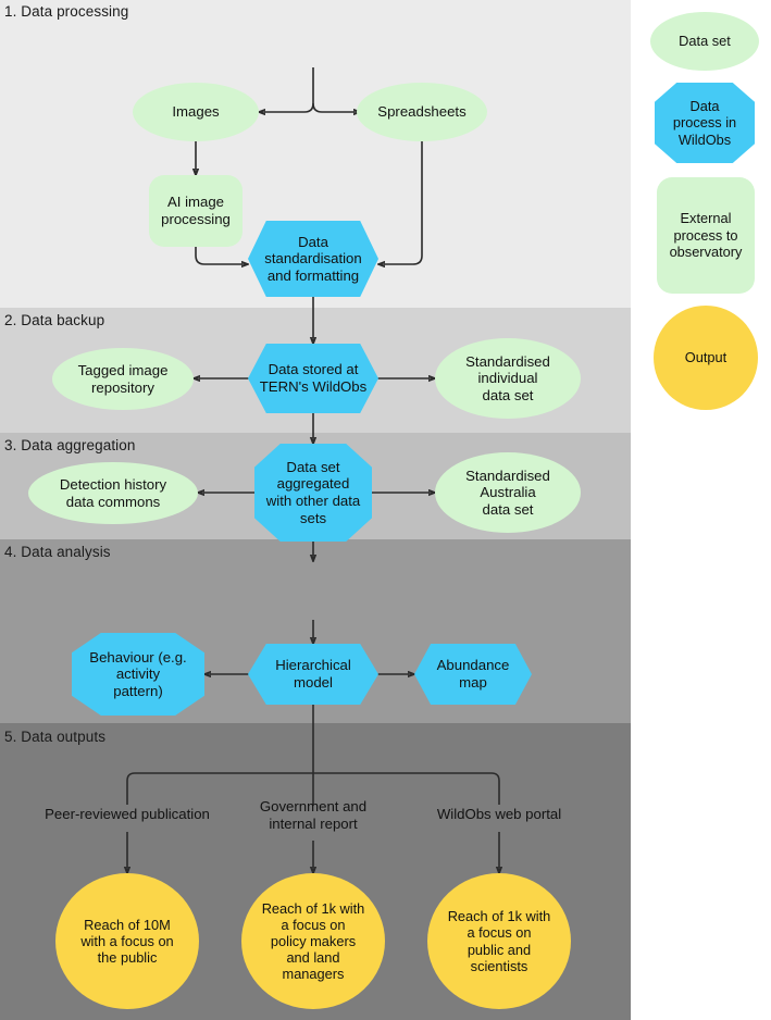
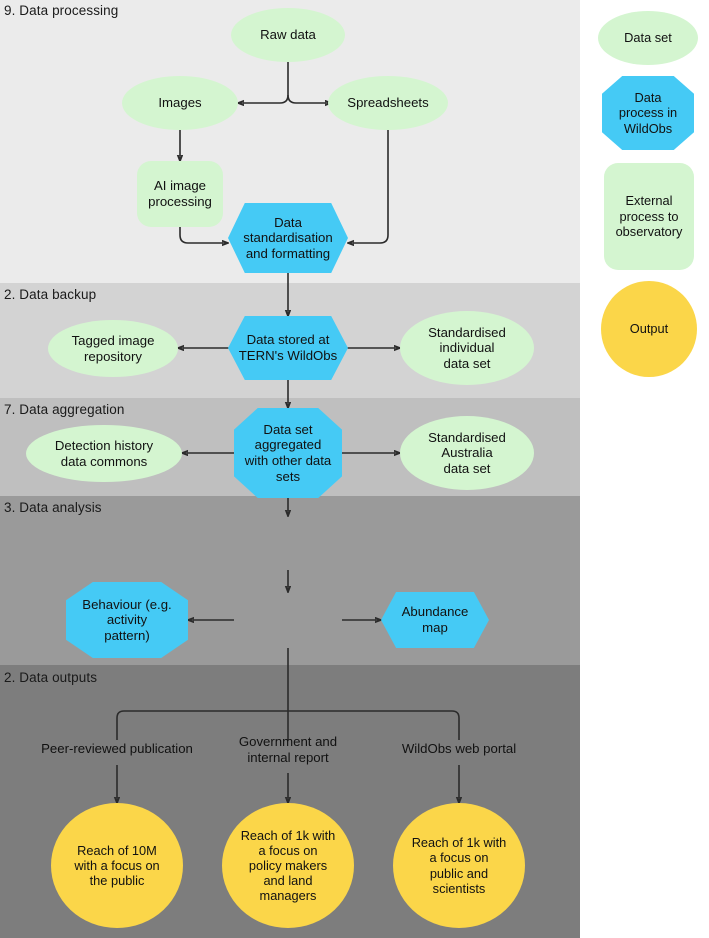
- 1. Data processing
+ 9. Data processing
  2. Data backup
- 3. Data aggregation
+ 7. Data aggregation
- 4. Data analysis
+ 3. Data analysis
- 5. Data outputs
+ 2. Data outputs
+ Raw data
  Images
  Spreadsheets
  AI image
  processing
  Data
  standardisation
  and formatting
  Data stored at
  TERN's WildObs
  Tagged image
  repository
  Standardised
  individual
  data set
  Data set
  aggregated
  with other data
  sets
  Detection history
  data commons
  Standardised
  Australia
  data set
- Hierarchical
- model
  Behaviour (e.g.
  activity
  pattern)
  Abundance
  map
  Peer-reviewed publication
  Government and
  internal report
  WildObs web portal
  Reach of 10M
  with a focus on
  the public
  Reach of 1k with
  a focus on
  policy makers
  and land
  managers
  Reach of 1k with
  a focus on
  public and
  scientists
  Data set
  Data
  process in
  WildObs
  External
  process to
  observatory
  Output
